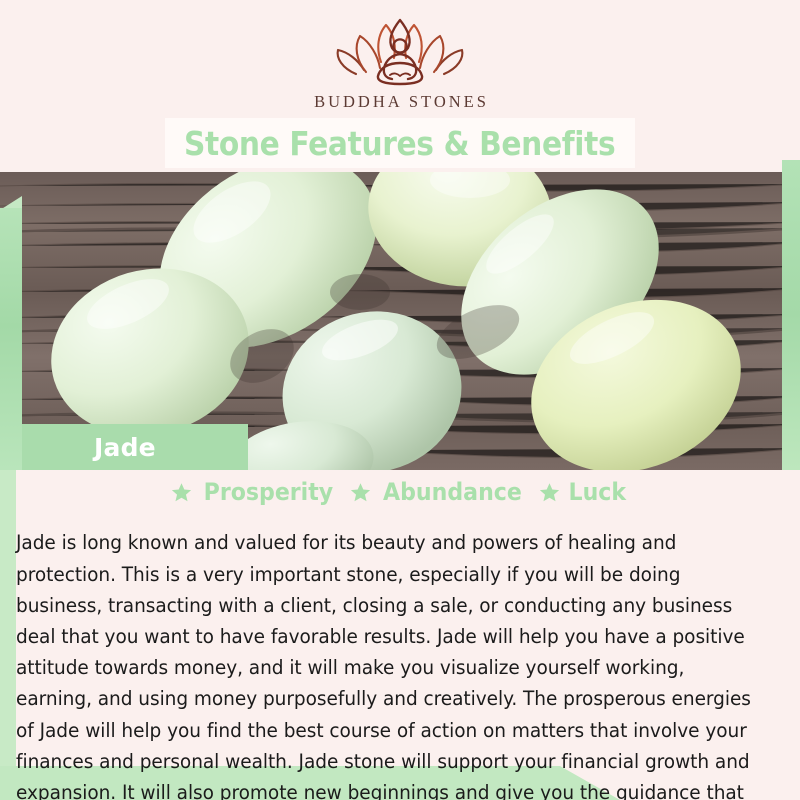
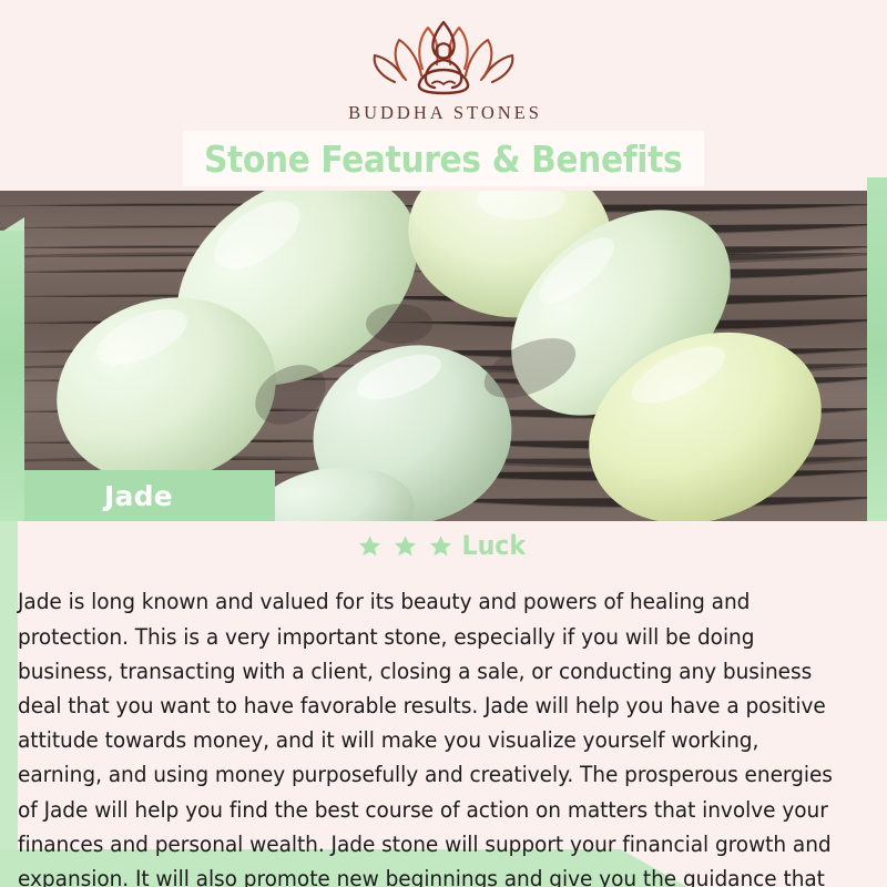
  BUDDHA STONES
  Stone Features & Benefits
  Jade
- Prosperity
- Abundance
  Luck
  Jade is long known and valued for its beauty and powers of healing and protection. This is a very important stone, especially if you will be doing business, transacting with a client, closing a sale, or conducting any business deal that you want to have favorable results. Jade will help you have a positive attitude towards money, and it will make you visualize yourself working, earning, and using money purposefully and creatively. The prosperous energies of Jade will help you find the best course of action on matters that involve your finances and personal wealth. Jade stone will support your financial growth and expansion. It will also promote new beginnings and give you the guidance that
